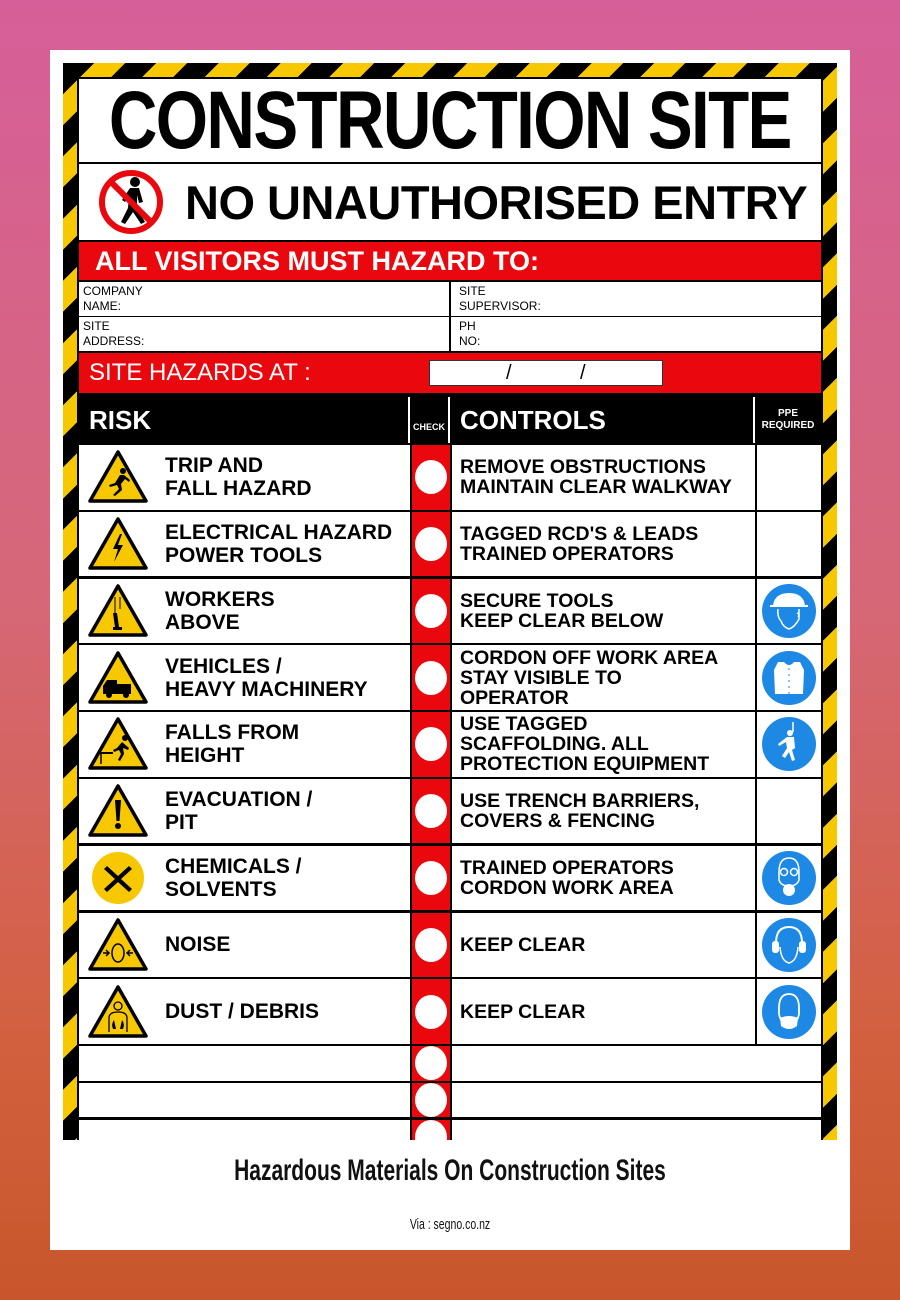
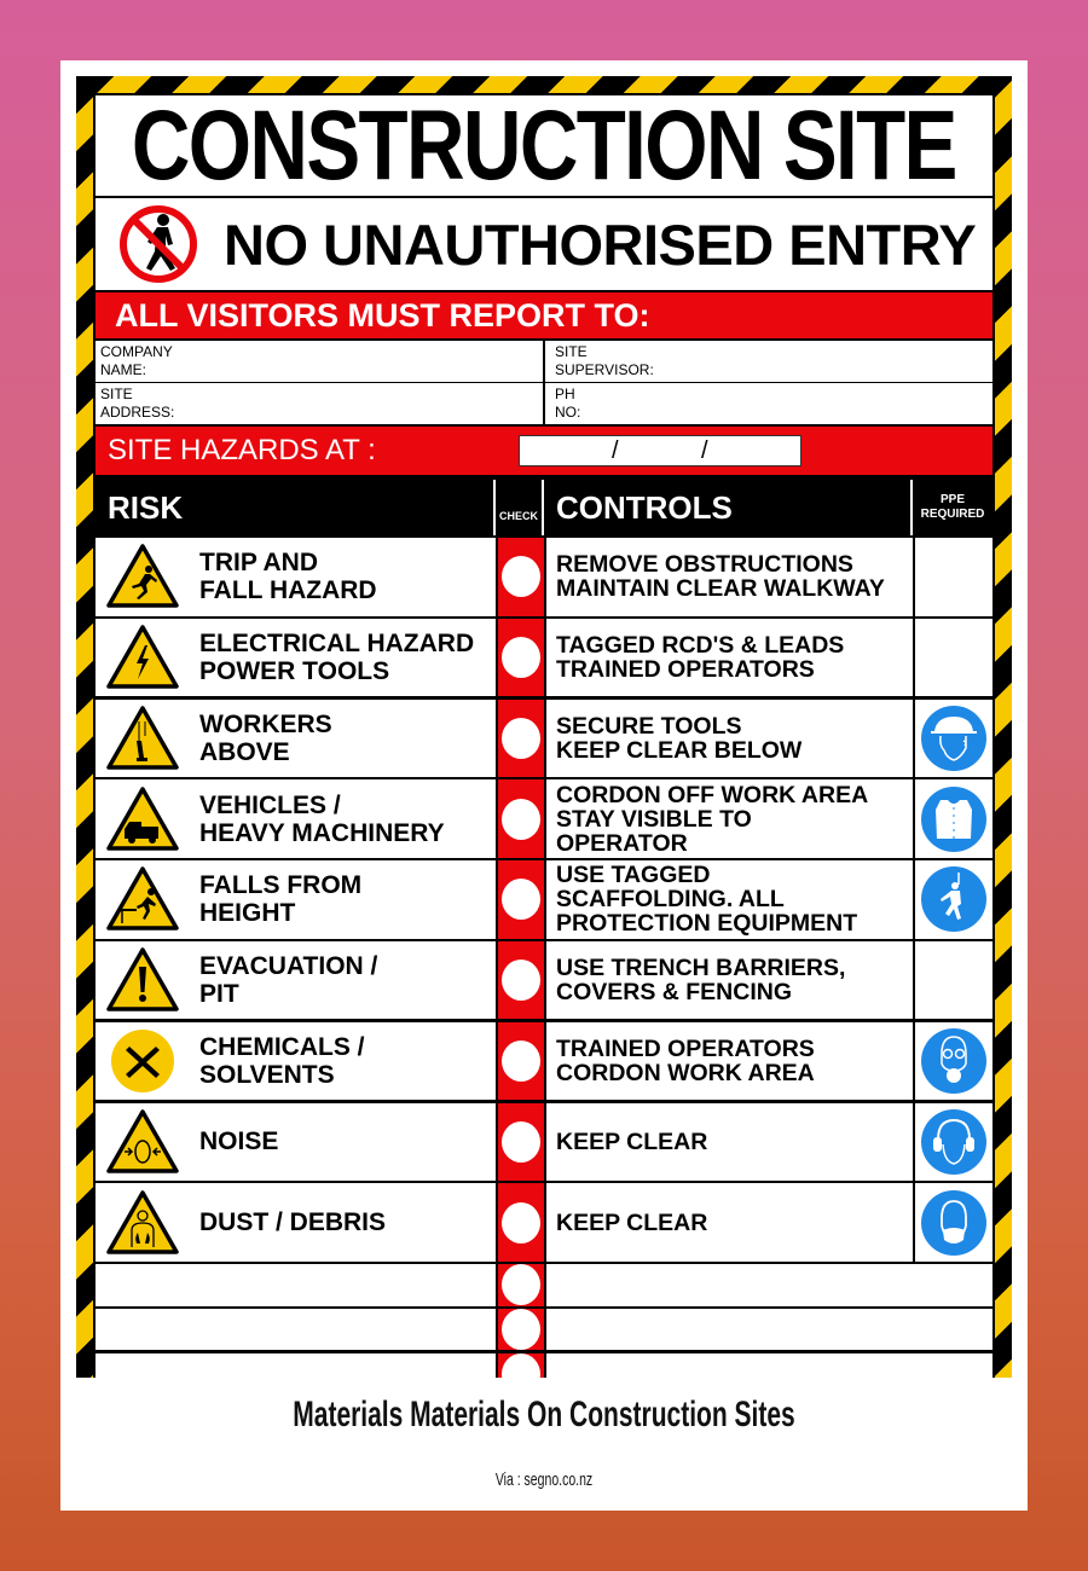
  CONSTRUCTION SITE
  NO UNAUTHORISED ENTRY
- ALL VISITORS MUST HAZARD TO:
+ ALL VISITORS MUST REPORT TO:
  COMPANY
  NAME:
  SITE
  SUPERVISOR:
  SITE
  ADDRESS:
  PH
  NO:
  SITE HAZARDS AT :
  /
  /
  RISK
  CHECK
  CONTROLS
  PPE
  REQUIRED
  TRIP AND
  FALL HAZARD
  REMOVE OBSTRUCTIONS
  MAINTAIN CLEAR WALKWAY
  ELECTRICAL HAZARD
  POWER TOOLS
  TAGGED RCD'S & LEADS
  TRAINED OPERATORS
  WORKERS
  ABOVE
  SECURE TOOLS
  KEEP CLEAR BELOW
  VEHICLES /
  HEAVY MACHINERY
  CORDON OFF WORK AREA
  STAY VISIBLE TO
  OPERATOR
  FALLS FROM
  HEIGHT
  USE TAGGED
  SCAFFOLDING. ALL
  PROTECTION EQUIPMENT
  EVACUATION /
  PIT
  USE TRENCH BARRIERS,
  COVERS & FENCING
  CHEMICALS /
  SOLVENTS
  TRAINED OPERATORS
  CORDON WORK AREA
  NOISE
  KEEP CLEAR
  DUST / DEBRIS
  KEEP CLEAR
- Hazardous Materials On Construction Sites
+ Materials Materials On Construction Sites
  Via : segno.co.nz
